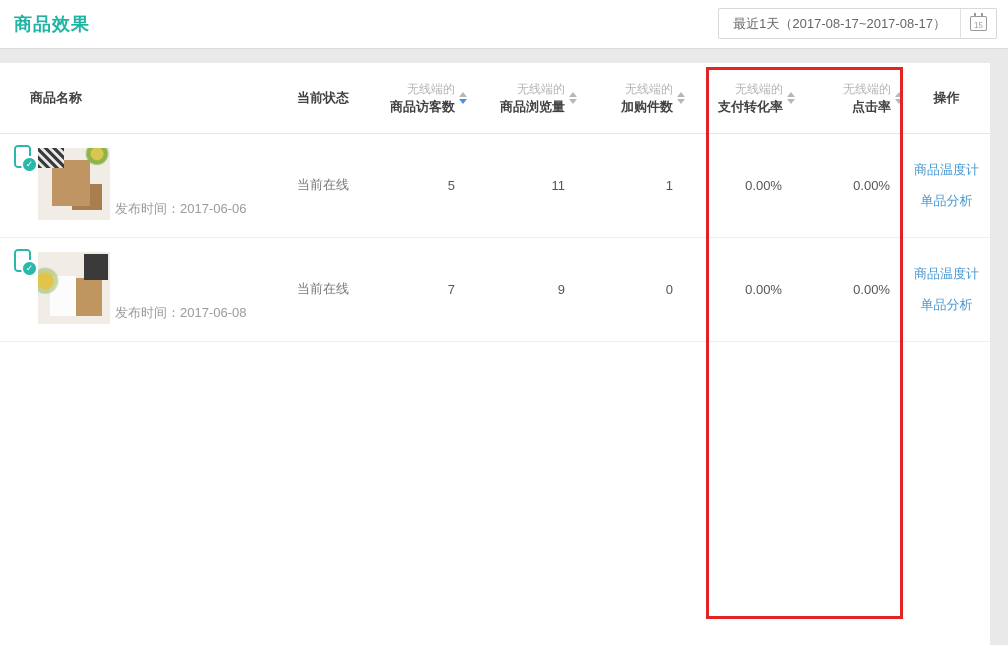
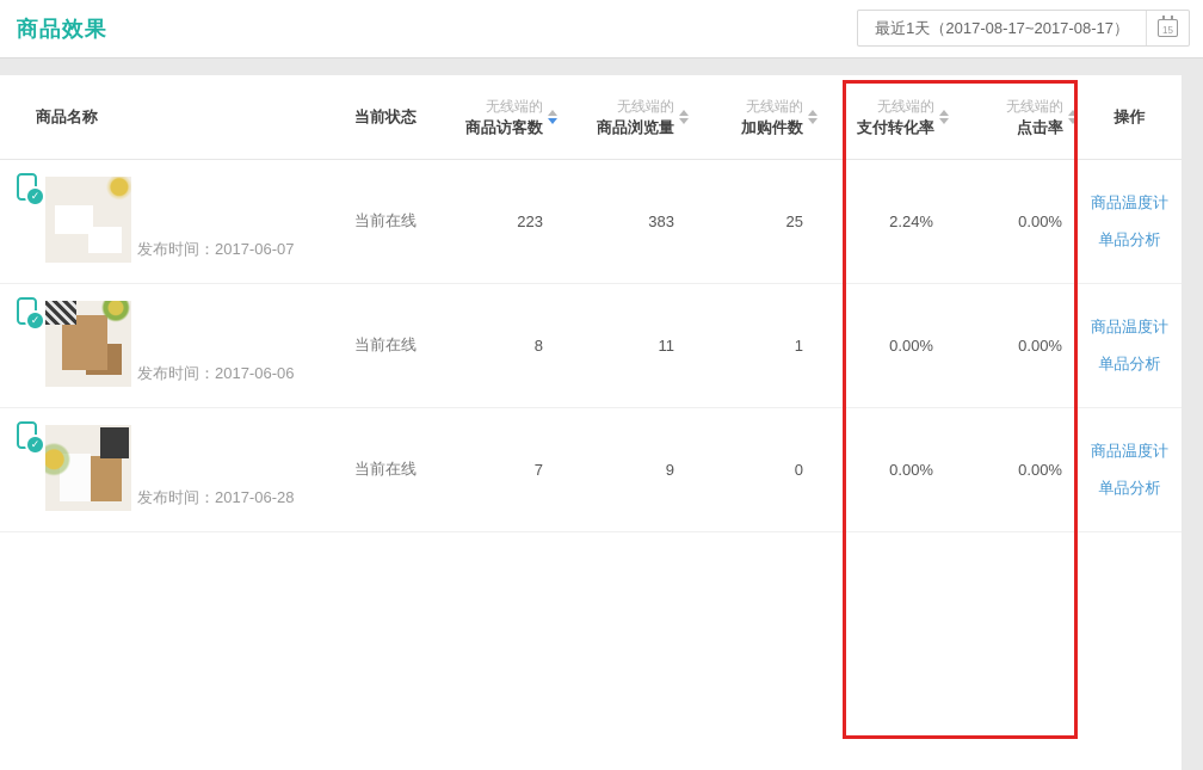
  商品效果
  最近1天（2017-08-17~2017-08-17）
  15
  商品名称	当前状态	无线端的 商品访客数	无线端的 商品浏览量	无线端的 加购件数	无线端的 支付转化率	无线端的 点击率	操作
+ 发布时间：2017-06-07	当前在线	223	383	25	2.24%	0.00%	商品温度计 单品分析
- 发布时间：2017-06-06	当前在线	5	11	1	0.00%	0.00%	商品温度计 单品分析
+ 发布时间：2017-06-06	当前在线	8	11	1	0.00%	0.00%	商品温度计 单品分析
- 发布时间：2017-06-08	当前在线	7	9	0	0.00%	0.00%	商品温度计 单品分析
+ 发布时间：2017-06-28	当前在线	7	9	0	0.00%	0.00%	商品温度计 单品分析
